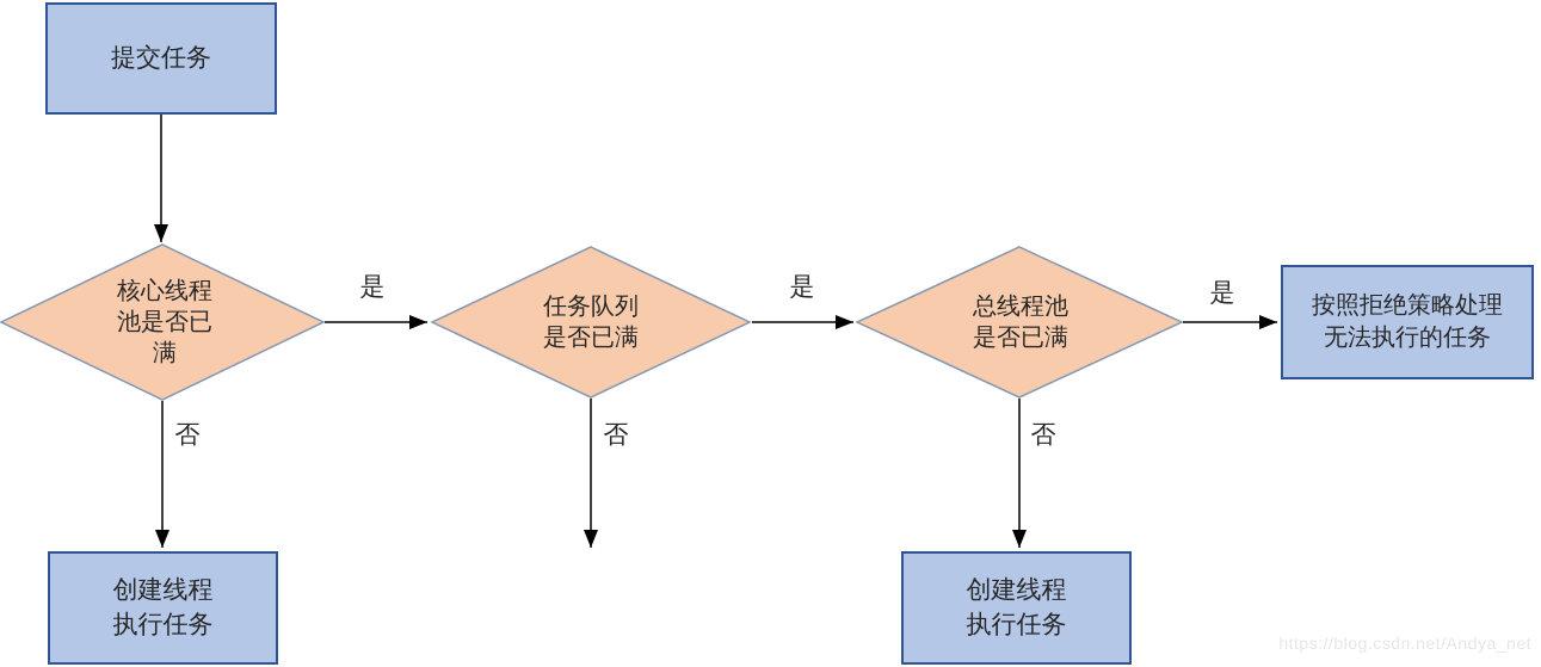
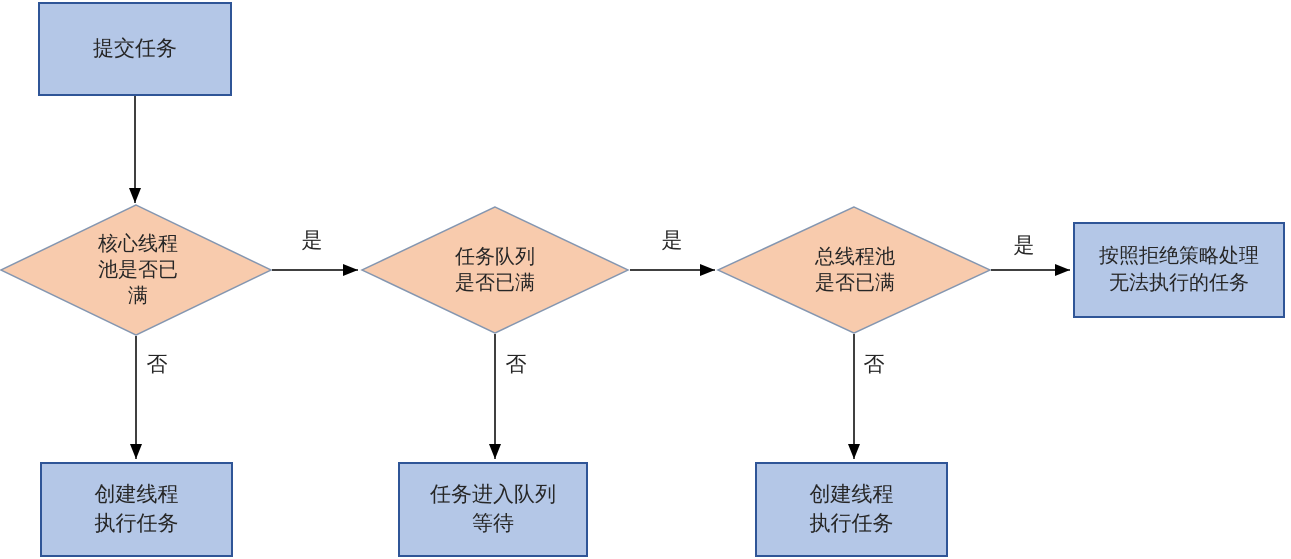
  提交任务
  按照拒绝策略处理
  无法执行的任务
  创建线程
  执行任务
+ 任务进入队列
+ 等待
  创建线程
  执行任务
  核心线程
  池是否已
  满
  任务队列
  是否已满
  总线程池
  是否已满
  是
  是
  是
  否
  否
  否
- https://blog.csdn.net/Andya_net
